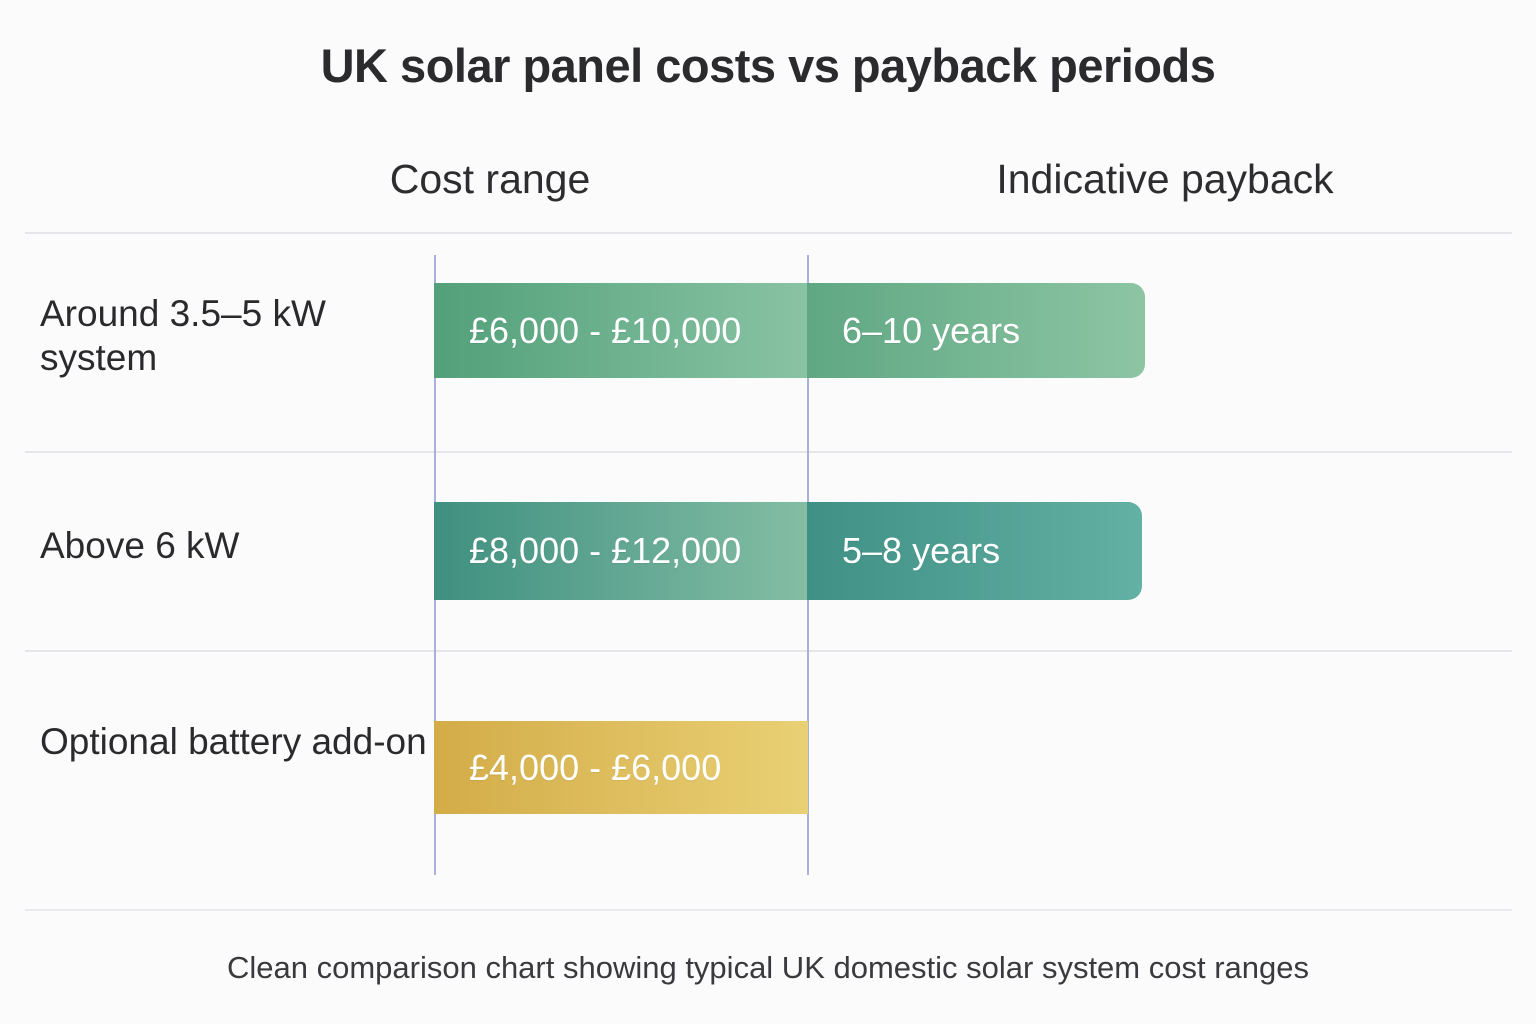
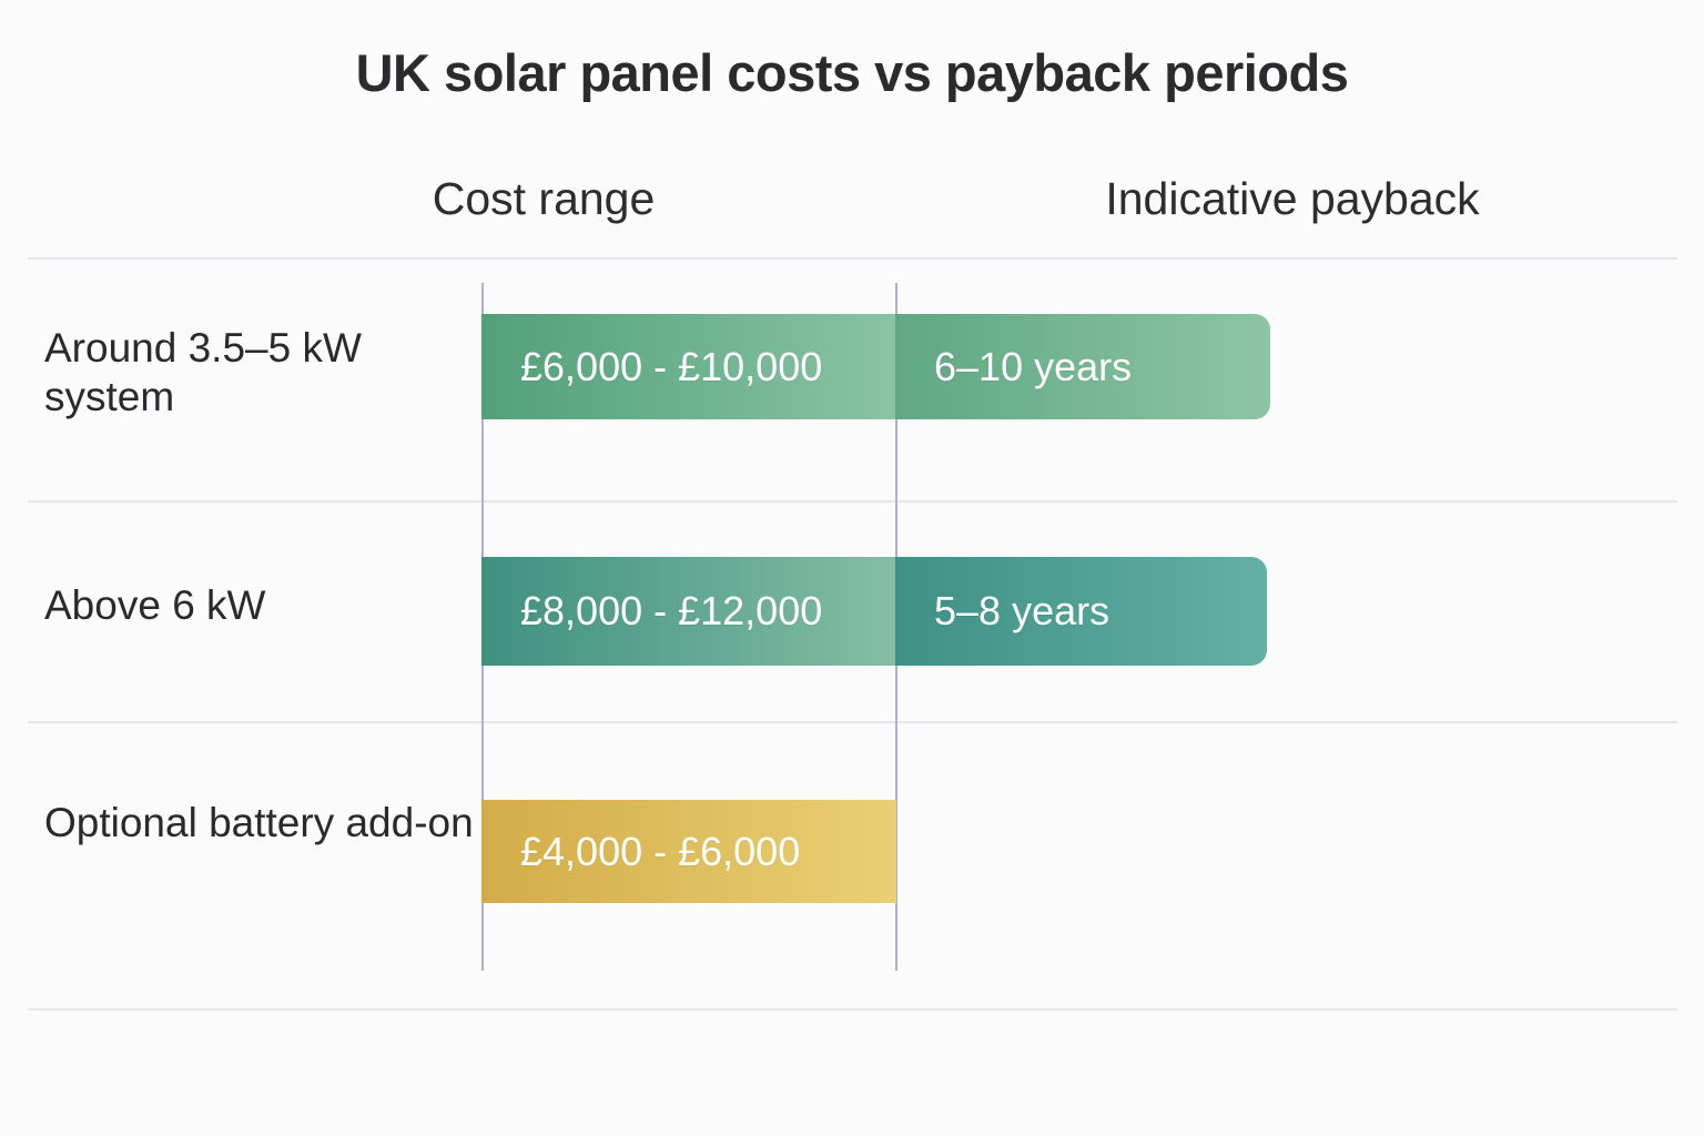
  UK solar panel costs vs payback periods
  Cost range
  Indicative payback
  Around 3.5–5 kW system
  £6,000 - £10,000
  6–10 years
  Above 6 kW
  £8,000 - £12,000
  5–8 years
  Optional battery add-on
  £4,000 - £6,000
- Clean comparison chart showing typical UK domestic solar system cost ranges
